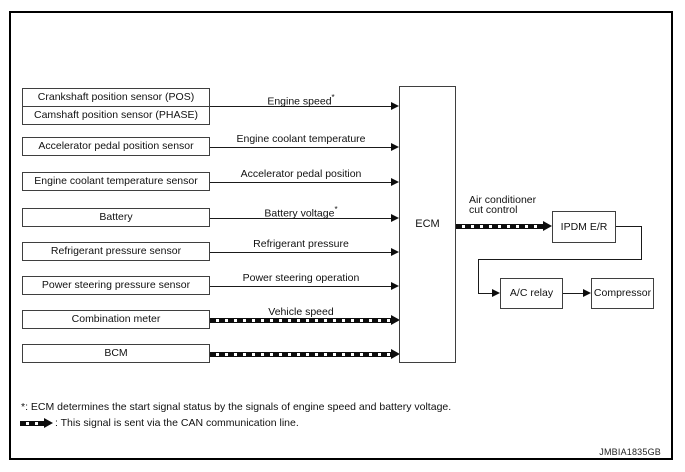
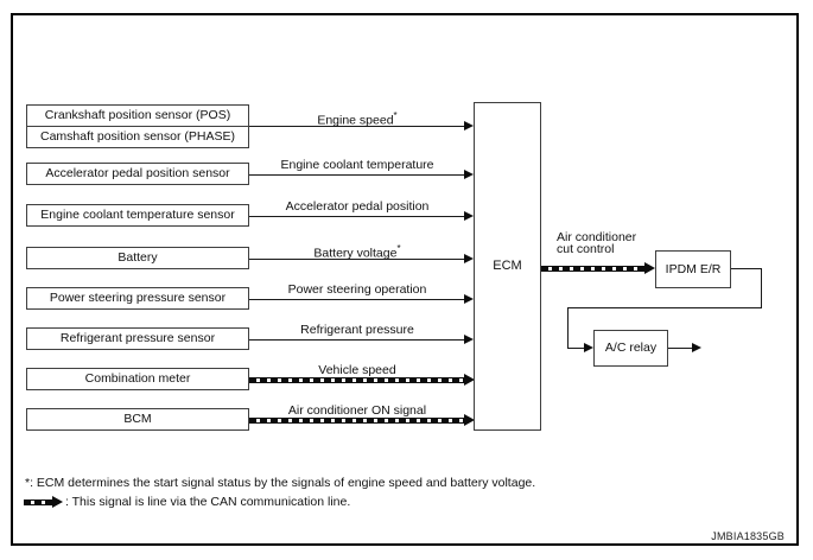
  Crankshaft position sensor (POS)
  Camshaft position sensor (PHASE)
  Engine speed*
  Accelerator pedal position sensor
  Engine coolant temperature
  Engine coolant temperature sensor
  Accelerator pedal position
  Battery
  Battery voltage*
- Refrigerant pressure sensor
+ Power steering pressure sensor
- Refrigerant pressure
+ Power steering operation
- Power steering pressure sensor
+ Refrigerant pressure sensor
- Power steering operation
+ Refrigerant pressure
  Combination meter
  Vehicle speed
  BCM
+ Air conditioner ON signal
  ECM
  Air conditioner
  cut control
  IPDM E/R
  A/C relay
- Compressor
  *: ECM determines the start signal status by the signals of engine speed and battery voltage.
- : This signal is sent via the CAN communication line.
+ : This signal is line via the CAN communication line.
  JMBIA1835GB
